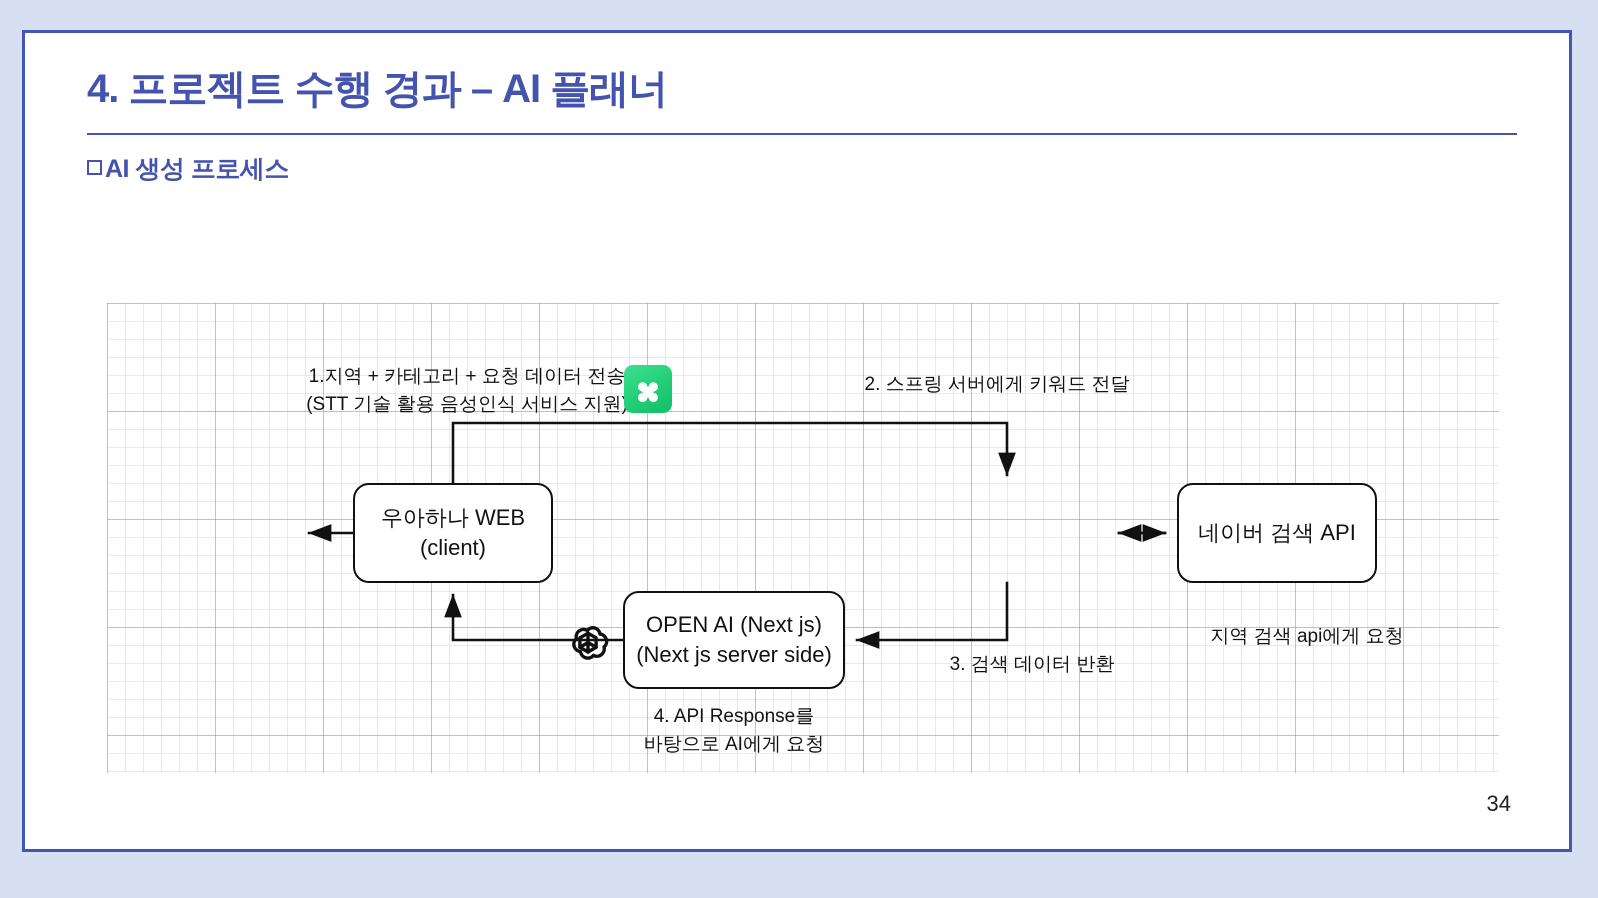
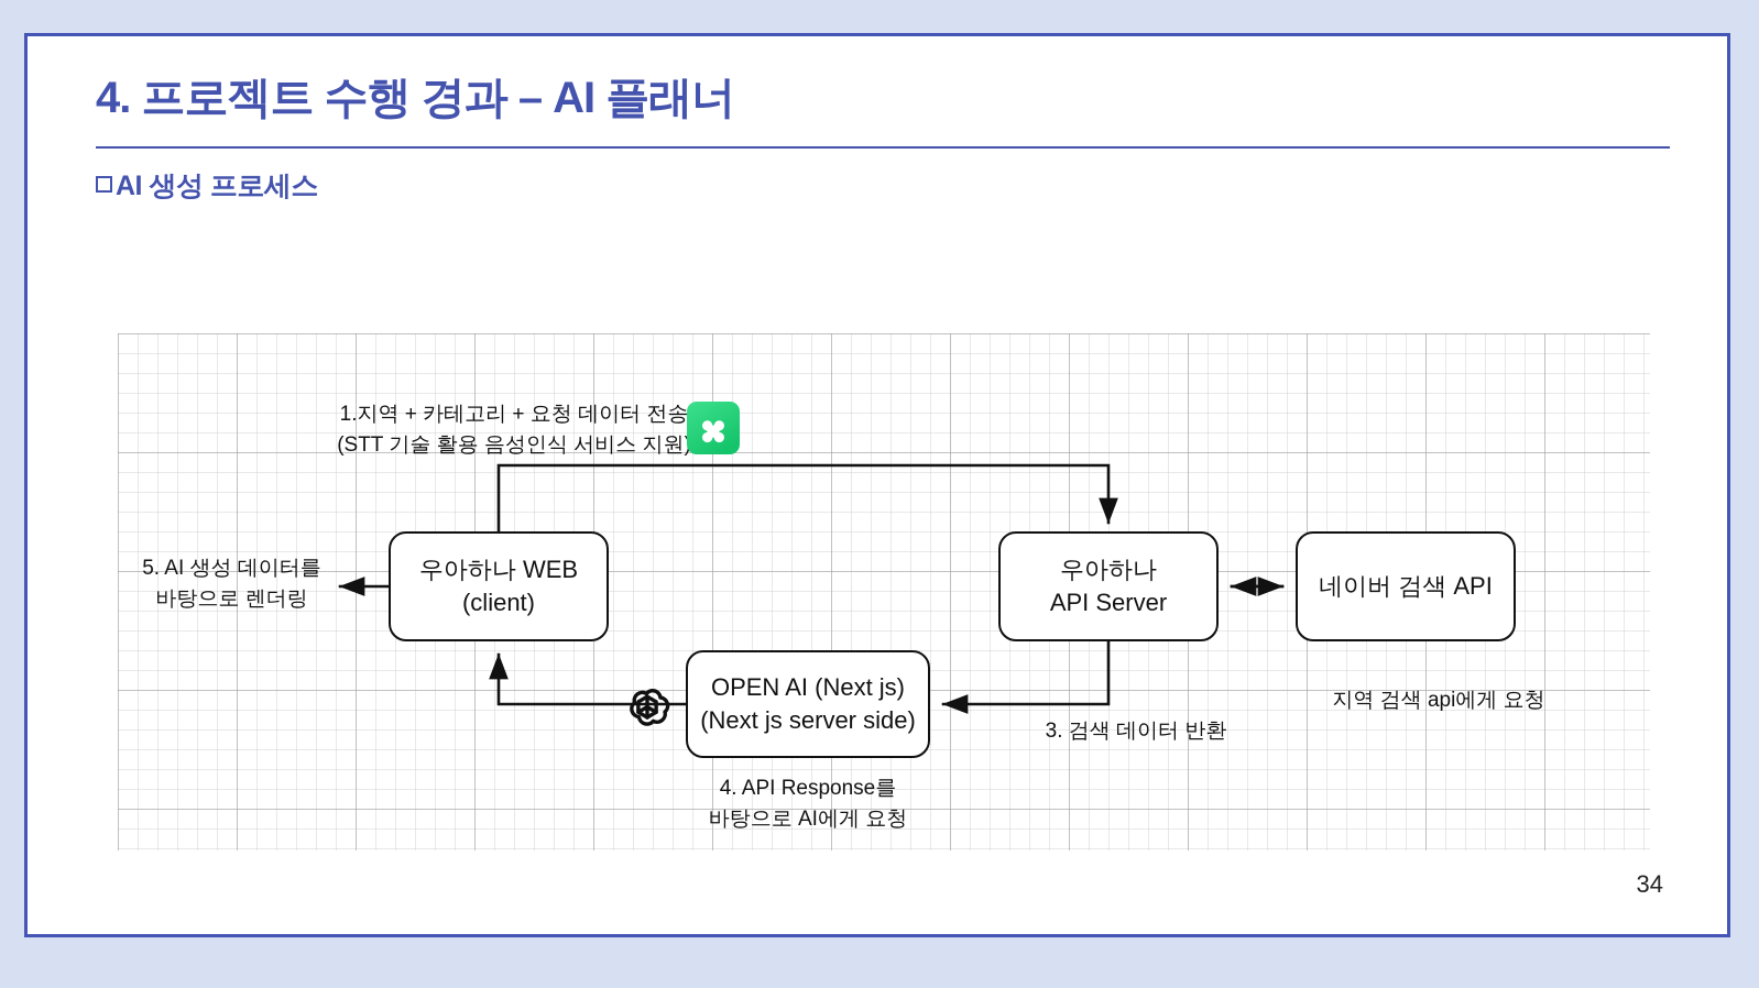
  4. 프로젝트 수행 경과 – AI 플래너
  AI 생성 프로세스
  우아하나 WEB
  (client)
+ 우아하나
+ API Server
  네이버 검색 API
  OPEN AI (Next js)
  (Next js server side)
  1.지역 + 카테고리 + 요청 데이터 전송
  (STT 기술 활용 음성인식 서비스 지원
- 2. 스프링 서버에게 키워드 전달
  3. 검색 데이터 반환
  4. API Response를
  바탕으로 AI에게 요청
+ 5. AI 생성 데이터를
+ 바탕으로 렌더링
  지역 검색 api에게 요청
  34
